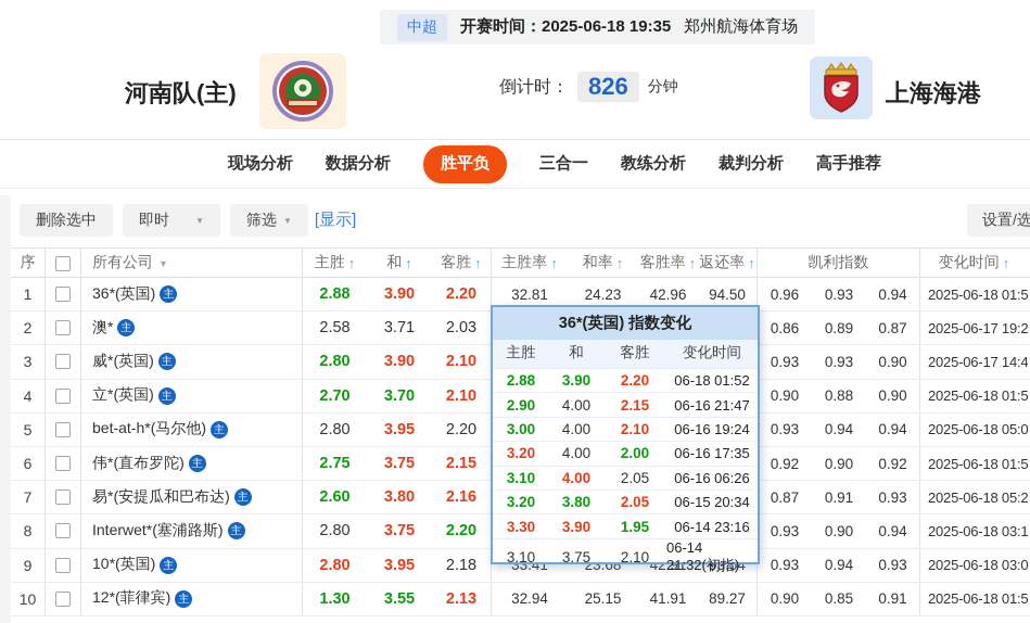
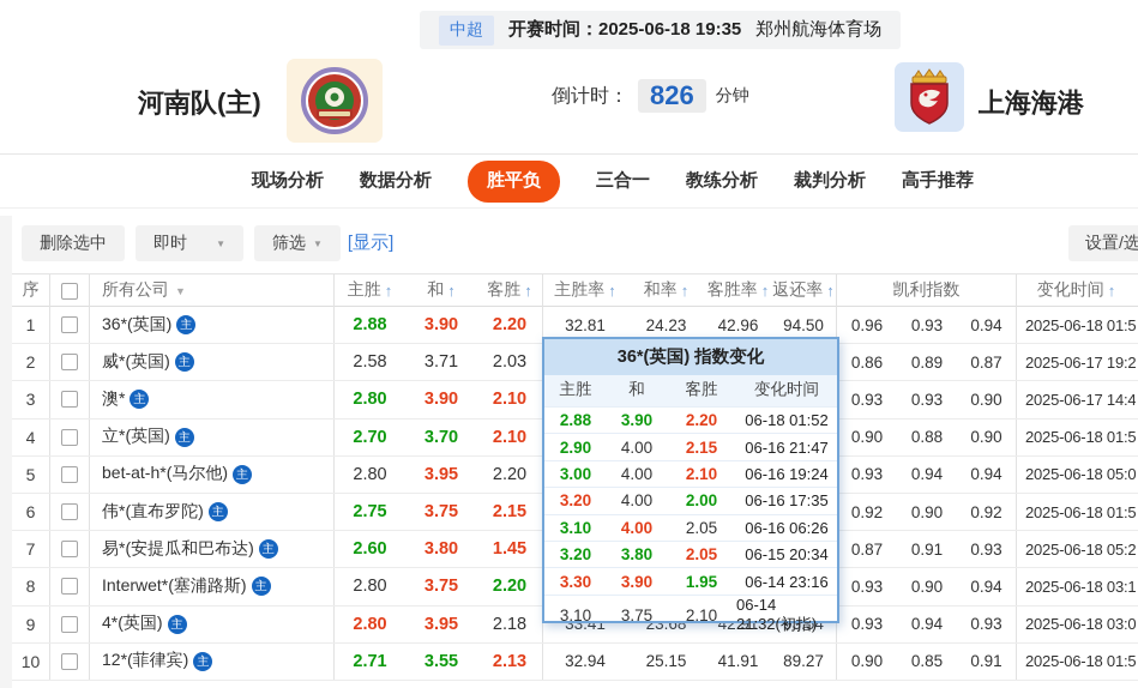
  中超
  开赛时间：2025-06-18 19:35
  郑州航海体育场
  河南队(主)
  倒计时：
  826
  分钟
  上海海港
  现场分析
  数据分析
  胜平负
  三合一
  教练分析
  裁判分析
  高手推荐
  删除选中
  即时
  ▼
  筛选
  ▼
  [显示]
  设置/选
  序
  所有公司
  ▼
  主胜
  ↑
  和
  ↑
  客胜
  ↑
  主胜率
  ↑
  和率
  ↑
  客胜率
  ↑
  返还率
  ↑
  凯利指数
  变化时间
  ↑
  1
  36*(英国)
  主
  2.88
  3.90
  2.20
  32.81
  24.23
  42.96
  94.50
  0.96
  0.93
  0.94
  2025-06-18 01:5
  2
- 澳*
+ 威*(英国)
  主
  2.58
  3.71
  2.03
  0.86
  0.89
  0.87
  2025-06-17 19:2
  3
- 威*(英国)
+ 澳*
  主
  2.80
  3.90
  2.10
  0.93
  0.93
  0.90
  2025-06-17 14:4
  4
  立*(英国)
  主
  2.70
  3.70
  2.10
  0.90
  0.88
  0.90
  2025-06-18 01:5
  5
  bet-at-h*(马尔他)
  主
  2.80
  3.95
  2.20
  0.93
  0.94
  0.94
  2025-06-18 05:0
  6
  伟*(直布罗陀)
  主
  2.75
  3.75
  2.15
  0.92
  0.90
  0.92
  2025-06-18 01:5
  7
  易*(安提瓜和巴布达)
  主
  2.60
  3.80
- 2.16
+ 1.45
  0.87
  0.91
  0.93
  2025-06-18 05:2
  8
  Interwet*(塞浦路斯)
  主
  2.80
  3.75
  2.20
  0.93
  0.90
  0.94
  2025-06-18 03:1
  9
- 10*(英国)
+ 4*(英国)
  主
  2.80
  3.95
  2.18
  33.41
  23.68
  42.91
  93.54
  0.93
  0.94
  0.93
  2025-06-18 03:0
  10
  12*(菲律宾)
  主
- 1.30
+ 2.71
  3.55
  2.13
  32.94
  25.15
  41.91
  89.27
  0.90
  0.85
  0.91
  2025-06-18 01:5
  36*(英国) 指数变化
  主胜
  和
  客胜
  变化时间
  2.88
  3.90
  2.20
  06-18 01:52
  2.90
  4.00
  2.15
  06-16 21:47
  3.00
  4.00
  2.10
  06-16 19:24
  3.20
  4.00
  2.00
  06-16 17:35
  3.10
  4.00
  2.05
  06-16 06:26
  3.20
  3.80
  2.05
  06-15 20:34
  3.30
  3.90
  1.95
  06-14 23:16
  3.10
  3.75
  2.10
  06-14 21:32(初指)
